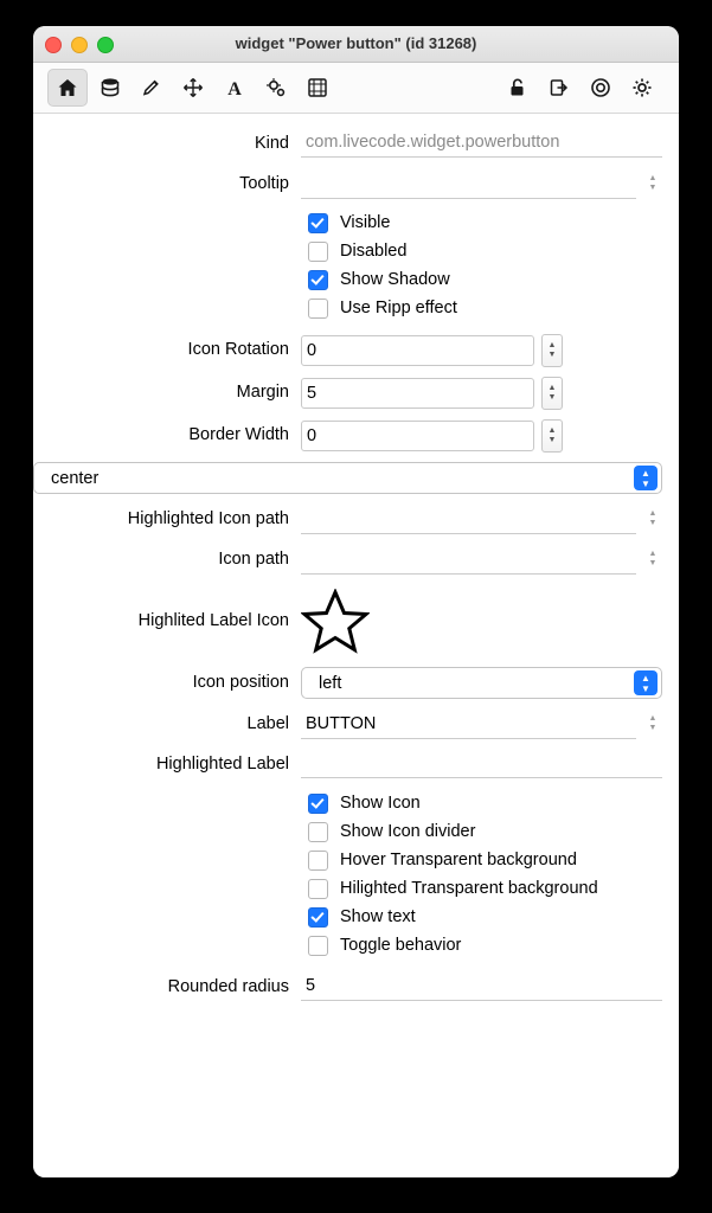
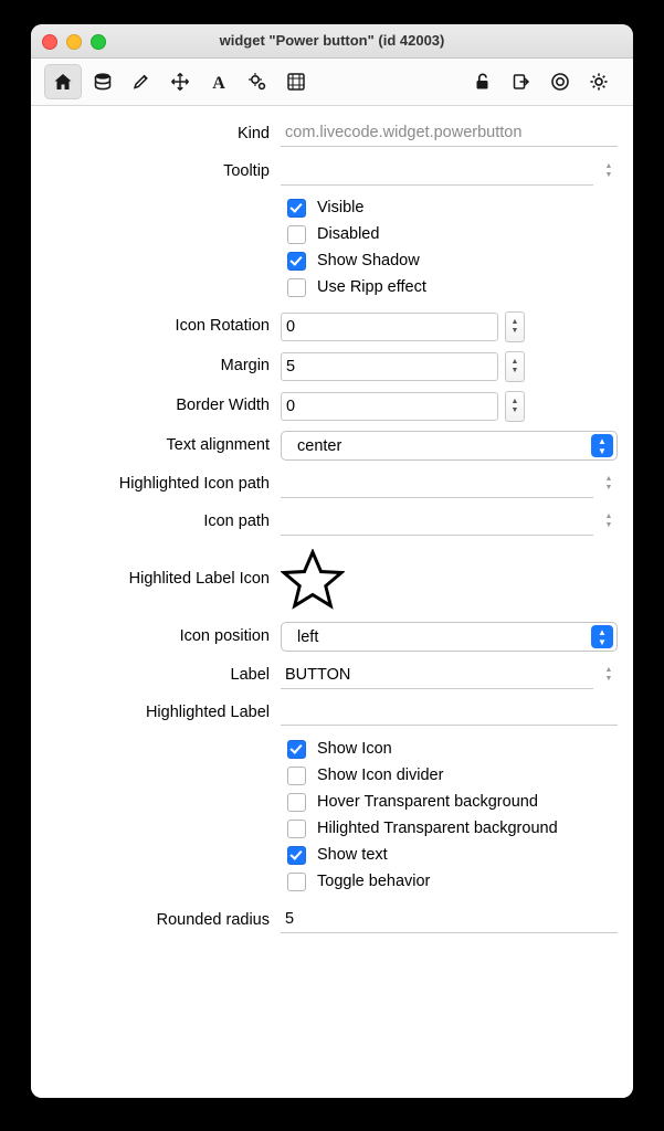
- widget "Power button" (id 31268)
+ widget "Power button" (id 42003)
  A
  Kind
  com.livecode.widget.powerbutton
  Tooltip
  Visible
  Disabled
  Show Shadow
  Use Ripp effect
  Icon Rotation
  0
  Margin
  5
  Border Width
  0
+ Text alignment
  center
  ▲
  ▼
  Highlighted Icon path
  Icon path
  Highlited Label Icon
  Icon position
  left
  ▲
  ▼
  Label
  BUTTON
  Highlighted Label
  Show Icon
  Show Icon divider
  Hover Transparent background
  Hilighted Transparent background
  Show text
  Toggle behavior
  Rounded radius
  5
